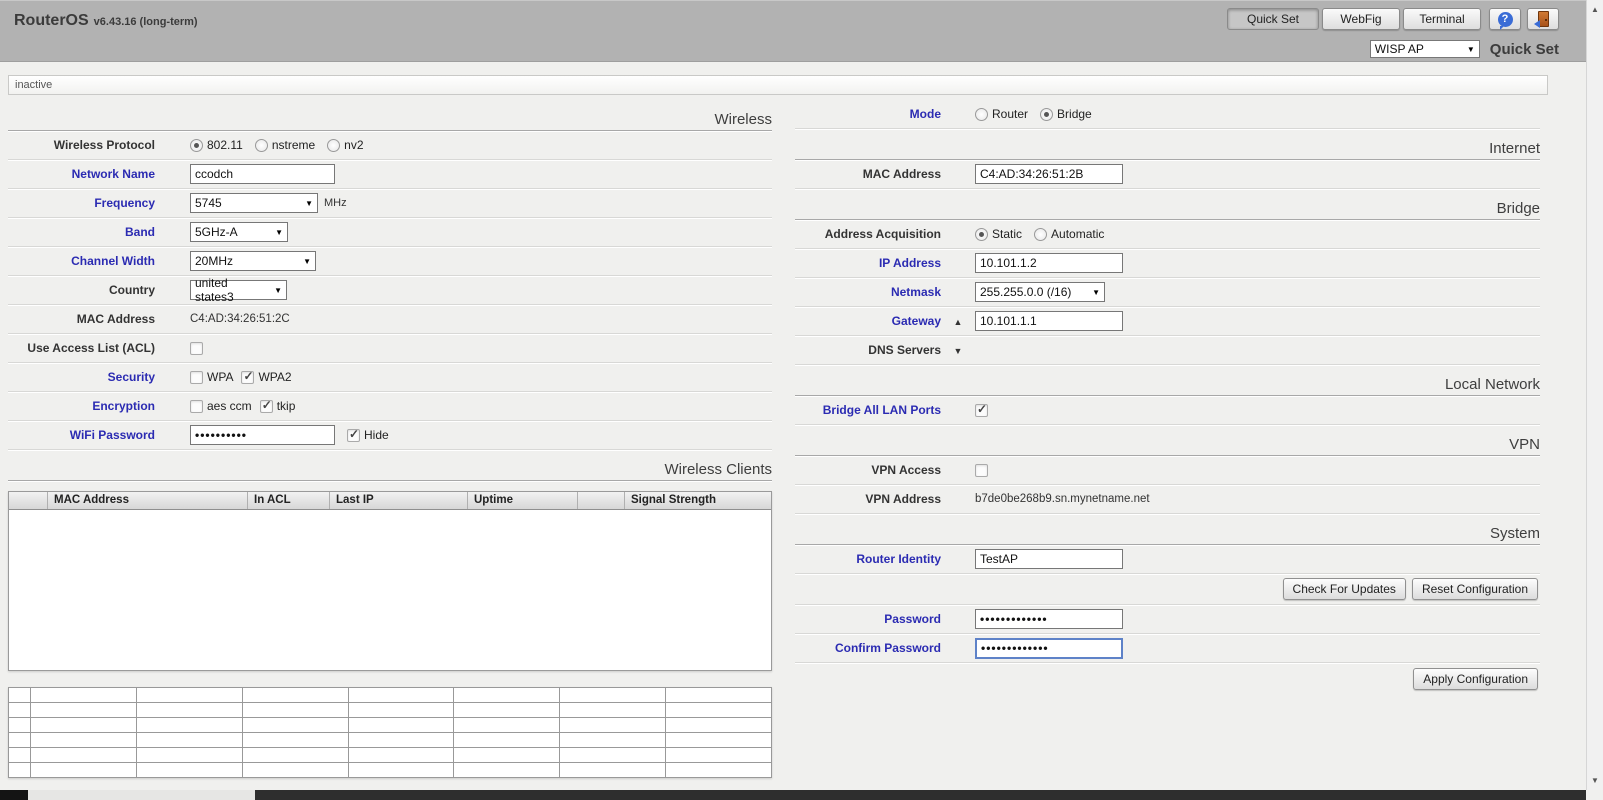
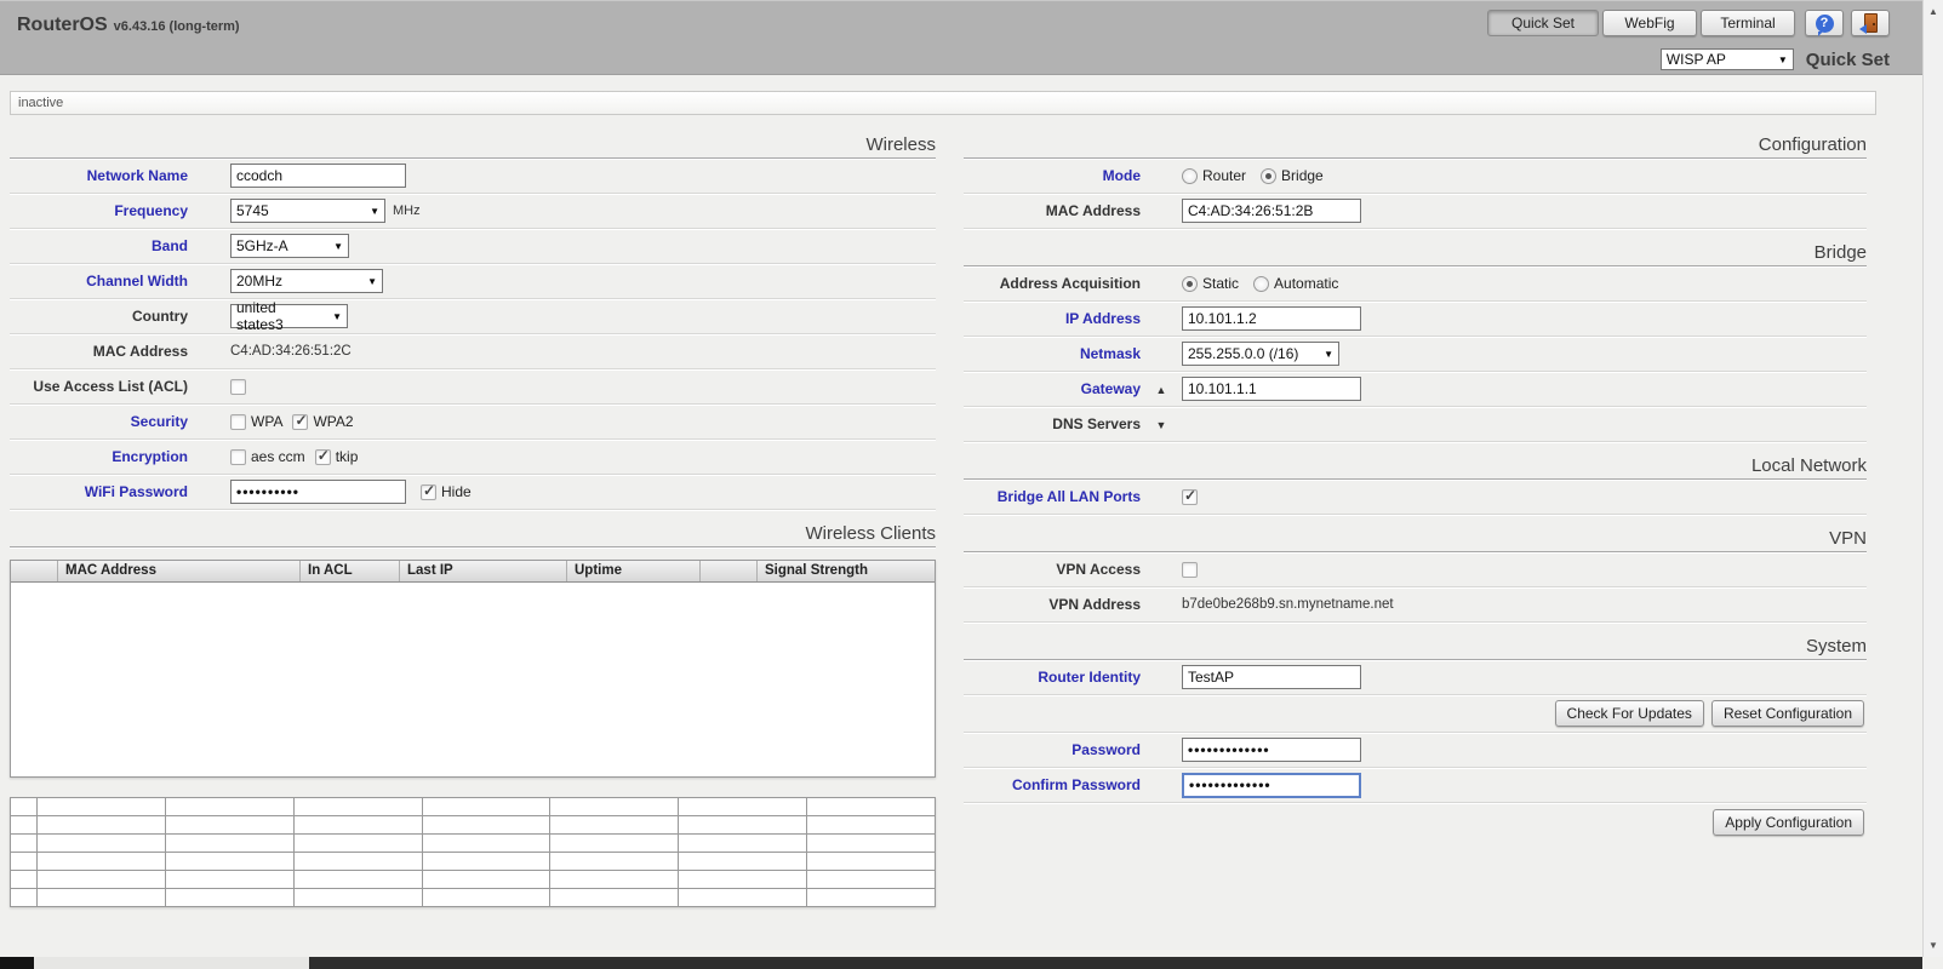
  RouterOS v6.43.16 (long-term)
  Quick Set
  WebFig
  Terminal
  ?
  WISP AP
  ▼
  Quick Set
  inactive
  Wireless
- Wireless Protocol
- 802.11
- nstreme
- nv2
  Network Name
  ccodch
  Frequency
  5745
  ▼
  MHz
  Band
  5GHz-A
  ▼
  Channel Width
  20MHz
  ▼
  Country
  united states3
  ▼
  MAC Address
  C4:AD:34:26:51:2C
  Use Access List (ACL)
  Security
  WPA
  WPA2
  Encryption
  aes ccm
  tkip
  WiFi Password
  ••••••••••
  Hide
  Wireless Clients
  MAC Address
  In ACL
  Last IP
  Uptime
  Signal Strength
+ Configuration
  Mode
  Router
  Bridge
- Internet
  MAC Address
  C4:AD:34:26:51:2B
  Bridge
  Address Acquisition
  Static
  Automatic
  IP Address
  10.101.1.2
  Netmask
  255.255.0.0 (/16)
  ▼
  Gateway
  ▲
  10.101.1.1
  DNS Servers
  ▼
  Local Network
  Bridge All LAN Ports
  VPN
  VPN Access
  VPN Address
  b7de0be268b9.sn.mynetname.net
  System
  Router Identity
  TestAP
  Check For Updates
  Reset Configuration
  Password
  •••••••••••••
  Confirm Password
  •••••••••••••
  Apply Configuration
  ▲
  ▼
